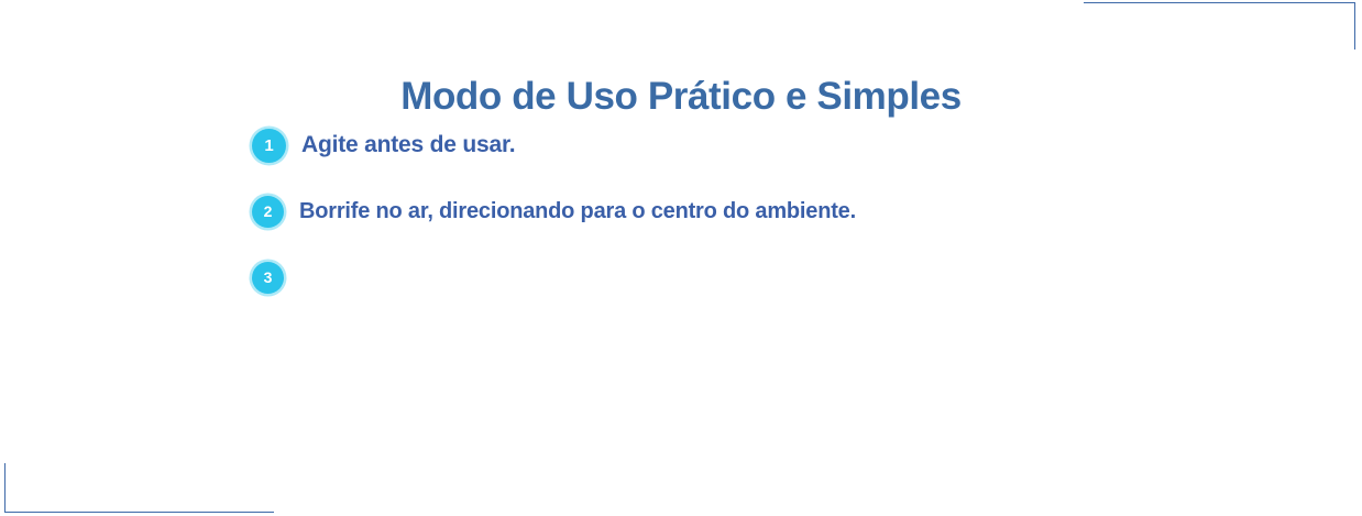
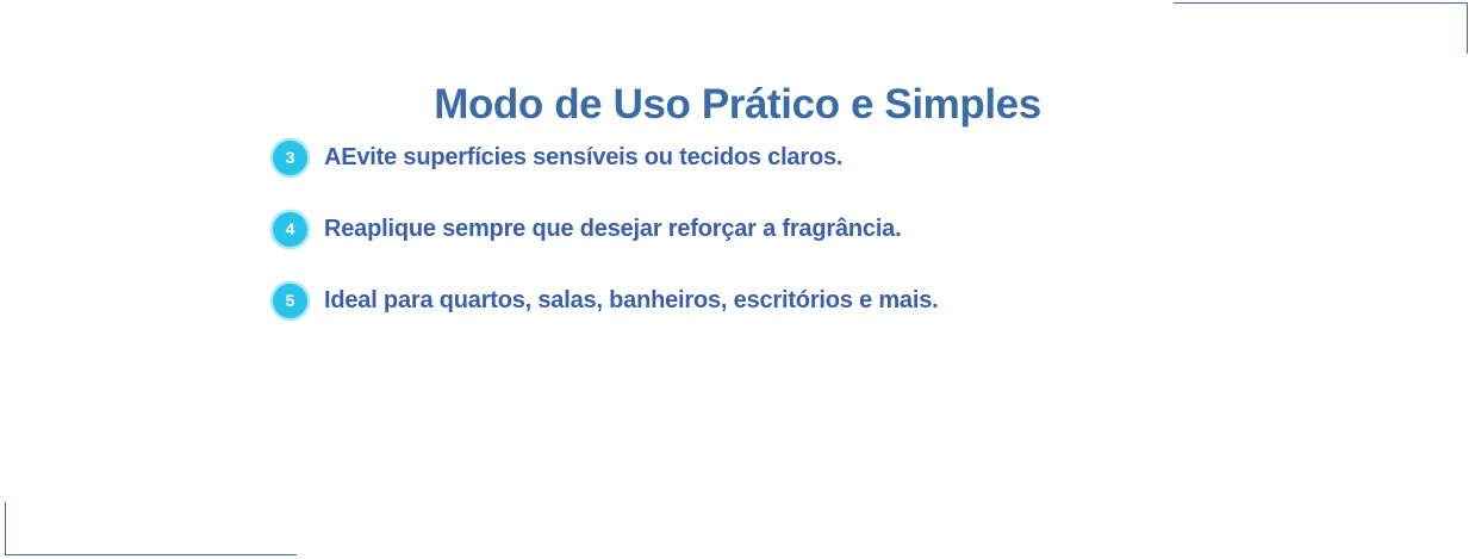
  Modo de Uso Prático e Simples
- 1
- Agite antes de usar.
- 2
- Borrife no ar, direcionando para o centro do ambiente.
  3
+ AEvite superfícies sensíveis ou tecidos claros.
+ 4
+ Reaplique sempre que desejar reforçar a fragrância.
+ 5
+ Ideal para quartos, salas, banheiros, escritórios e mais.
